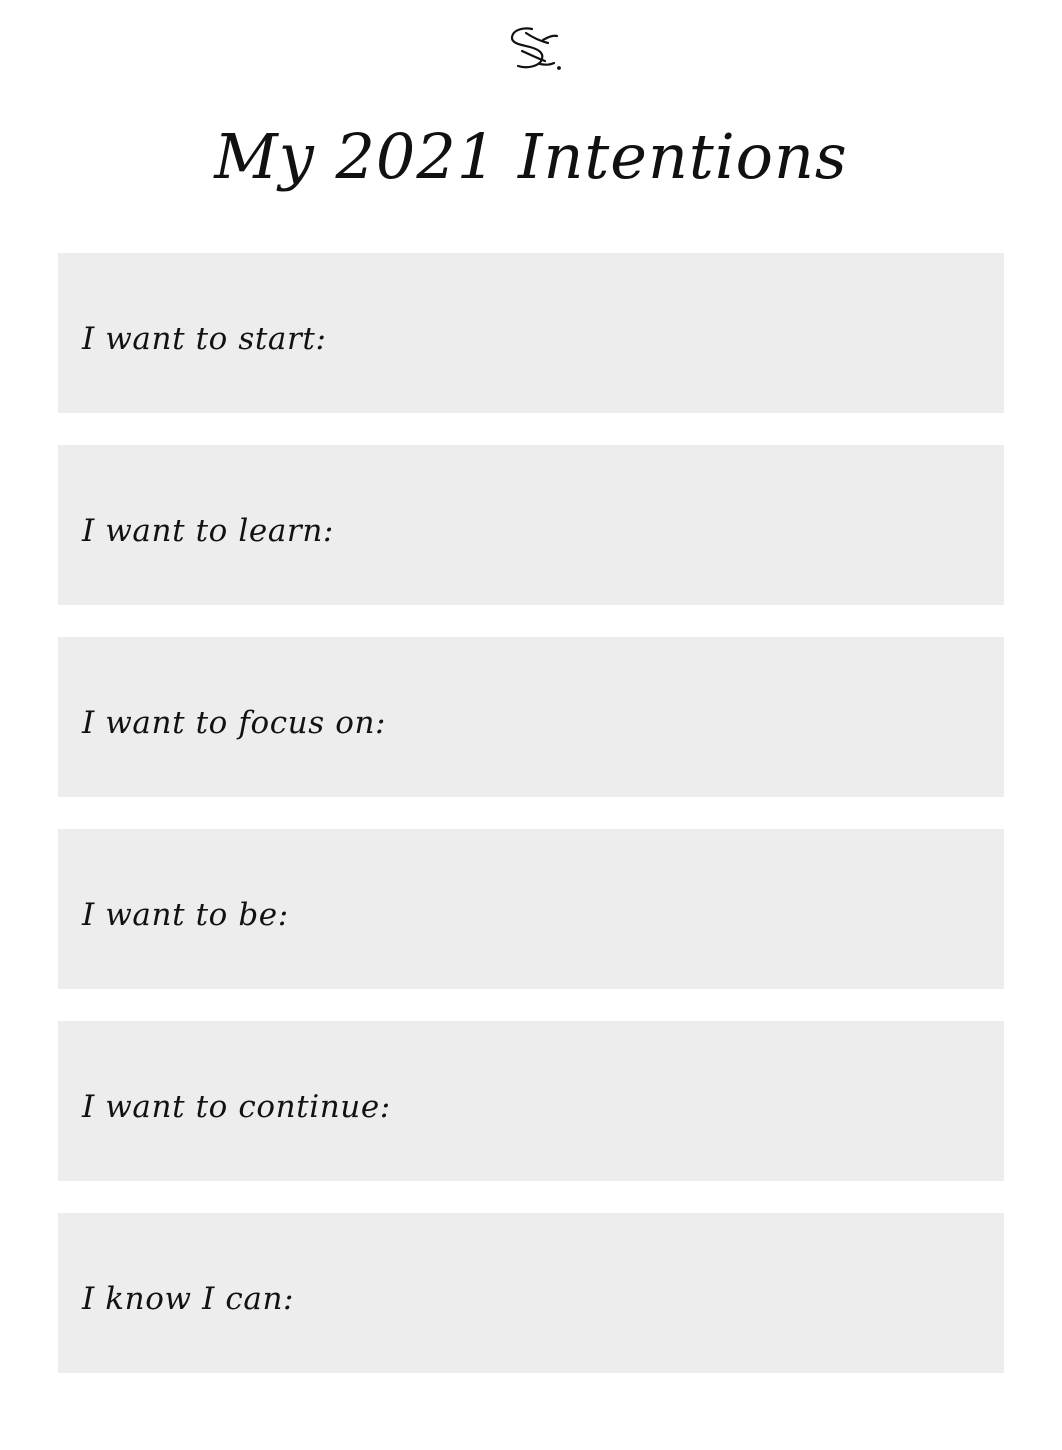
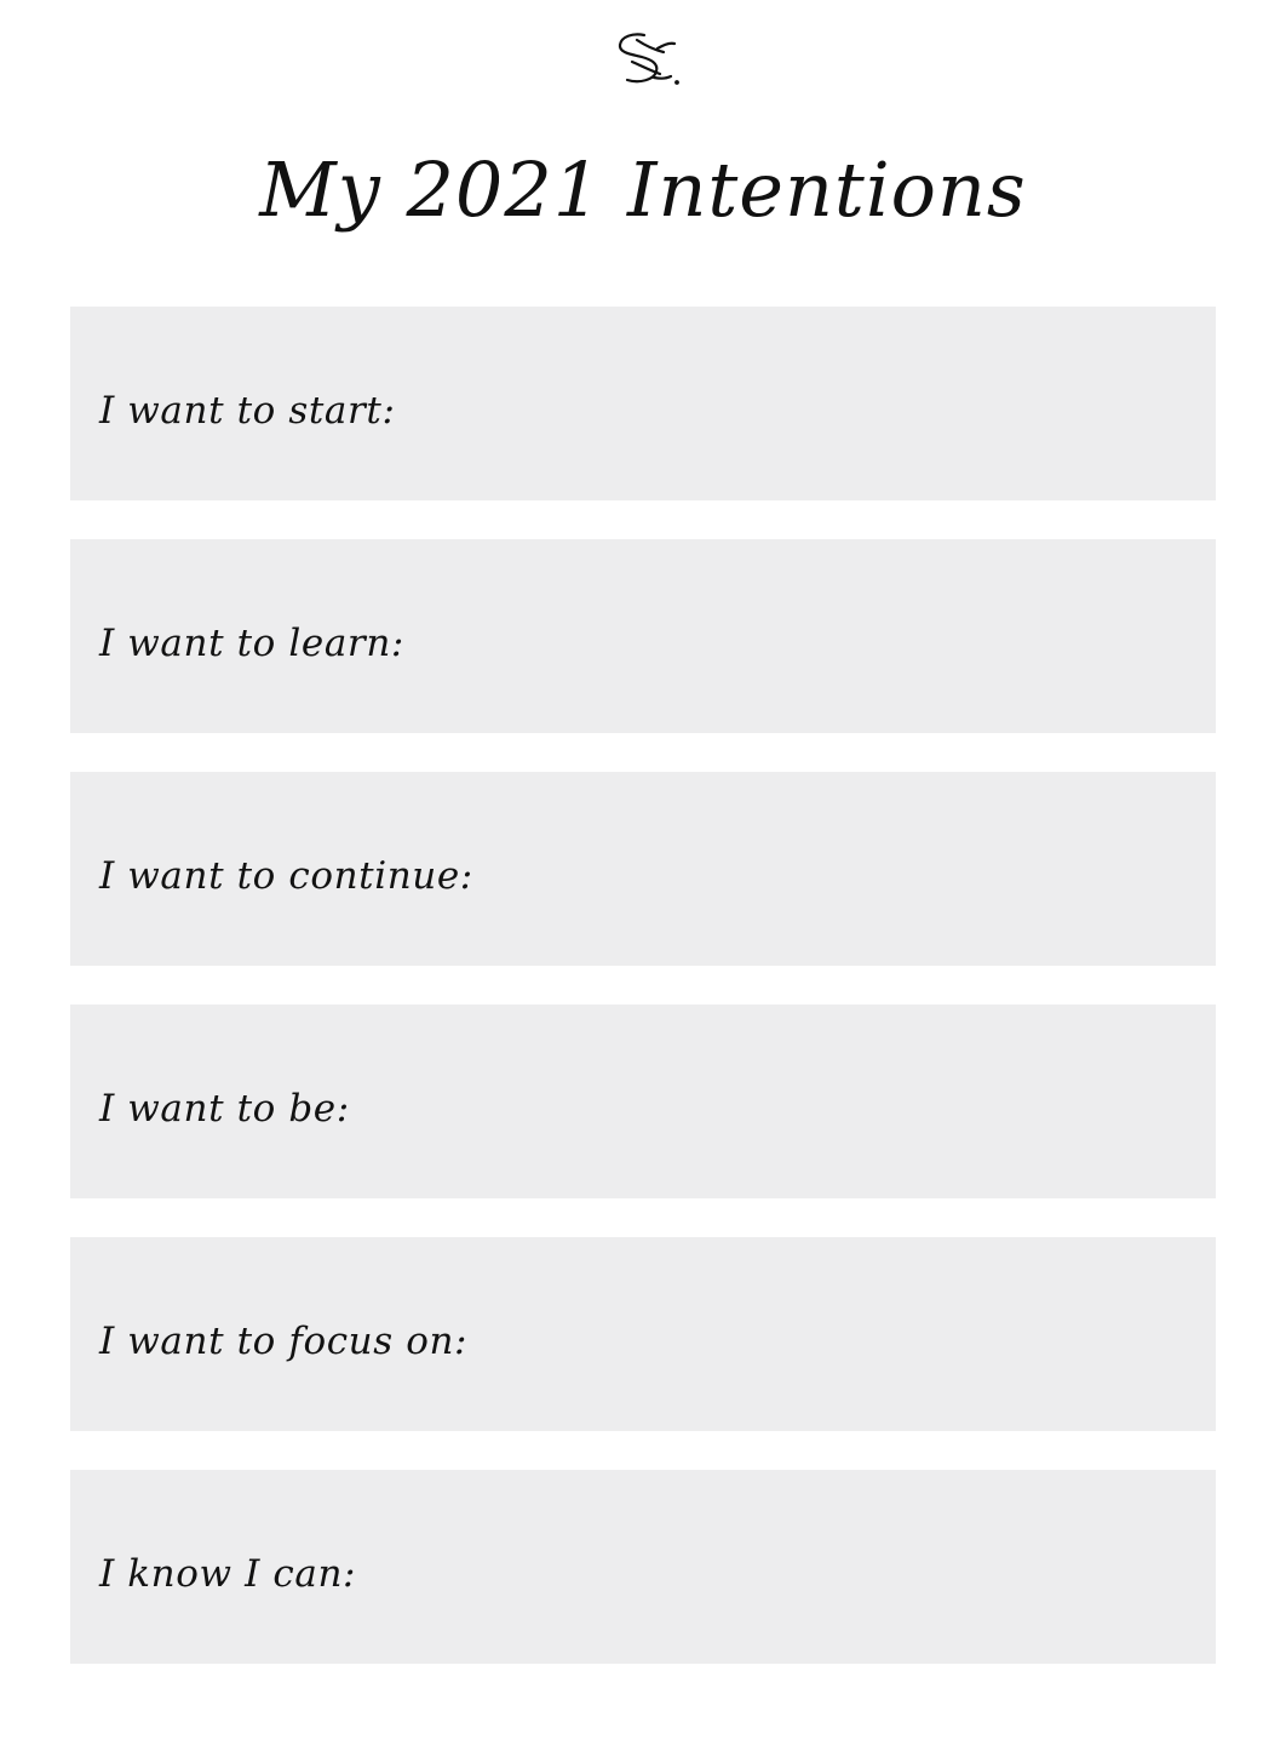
  My 2021 Intentions
  I want to start:
  I want to learn:
- I want to focus on:
+ I want to continue:
  I want to be:
- I want to continue:
+ I want to focus on:
  I know I can:
